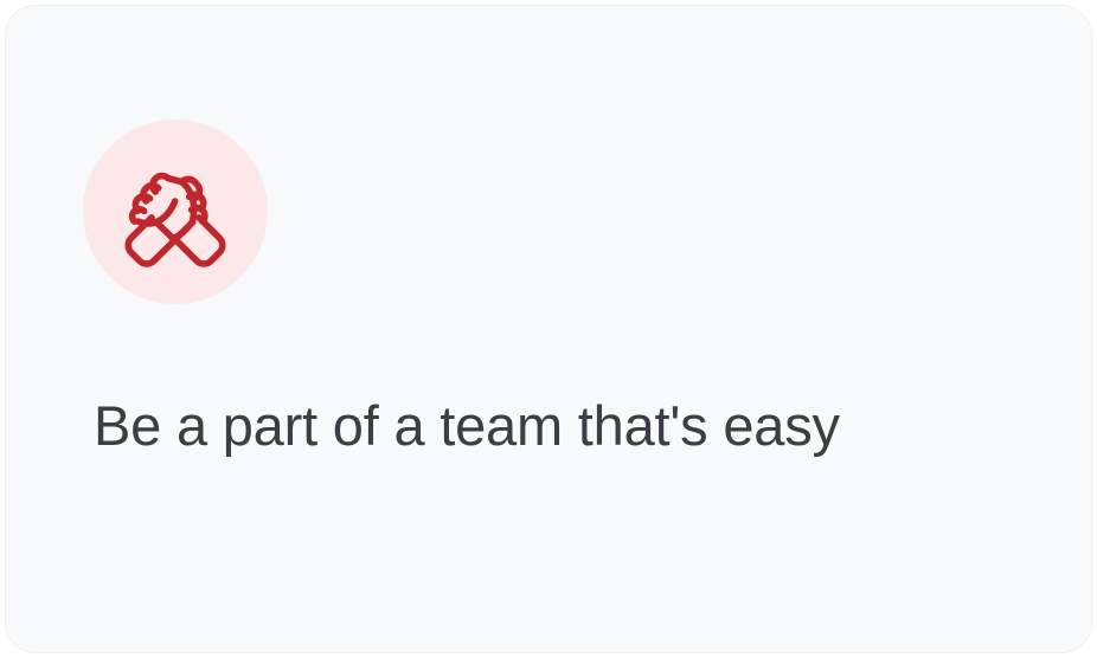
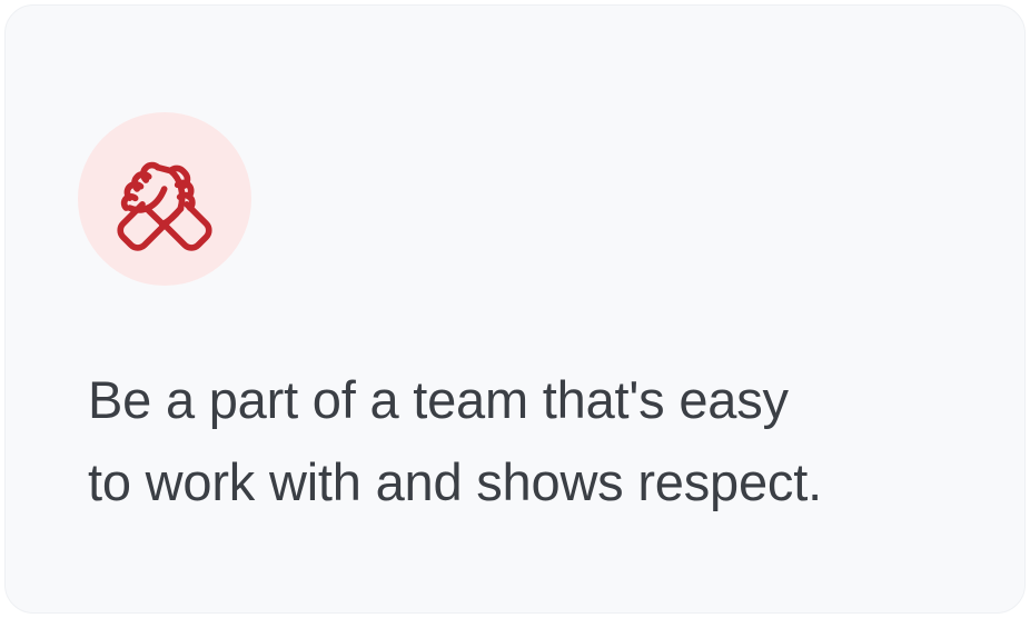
  Be a part of a team that's easy
+ to work with and shows respect.
